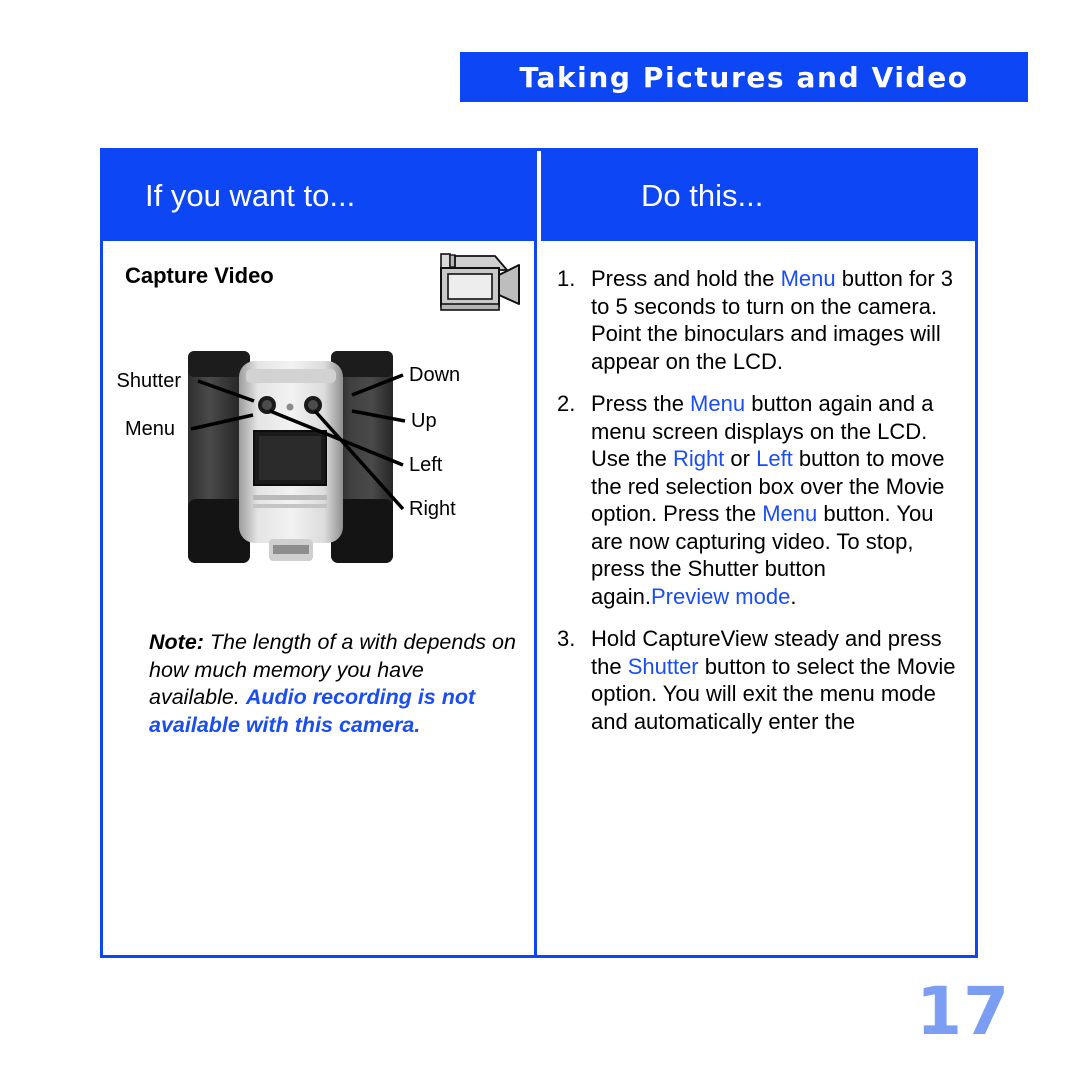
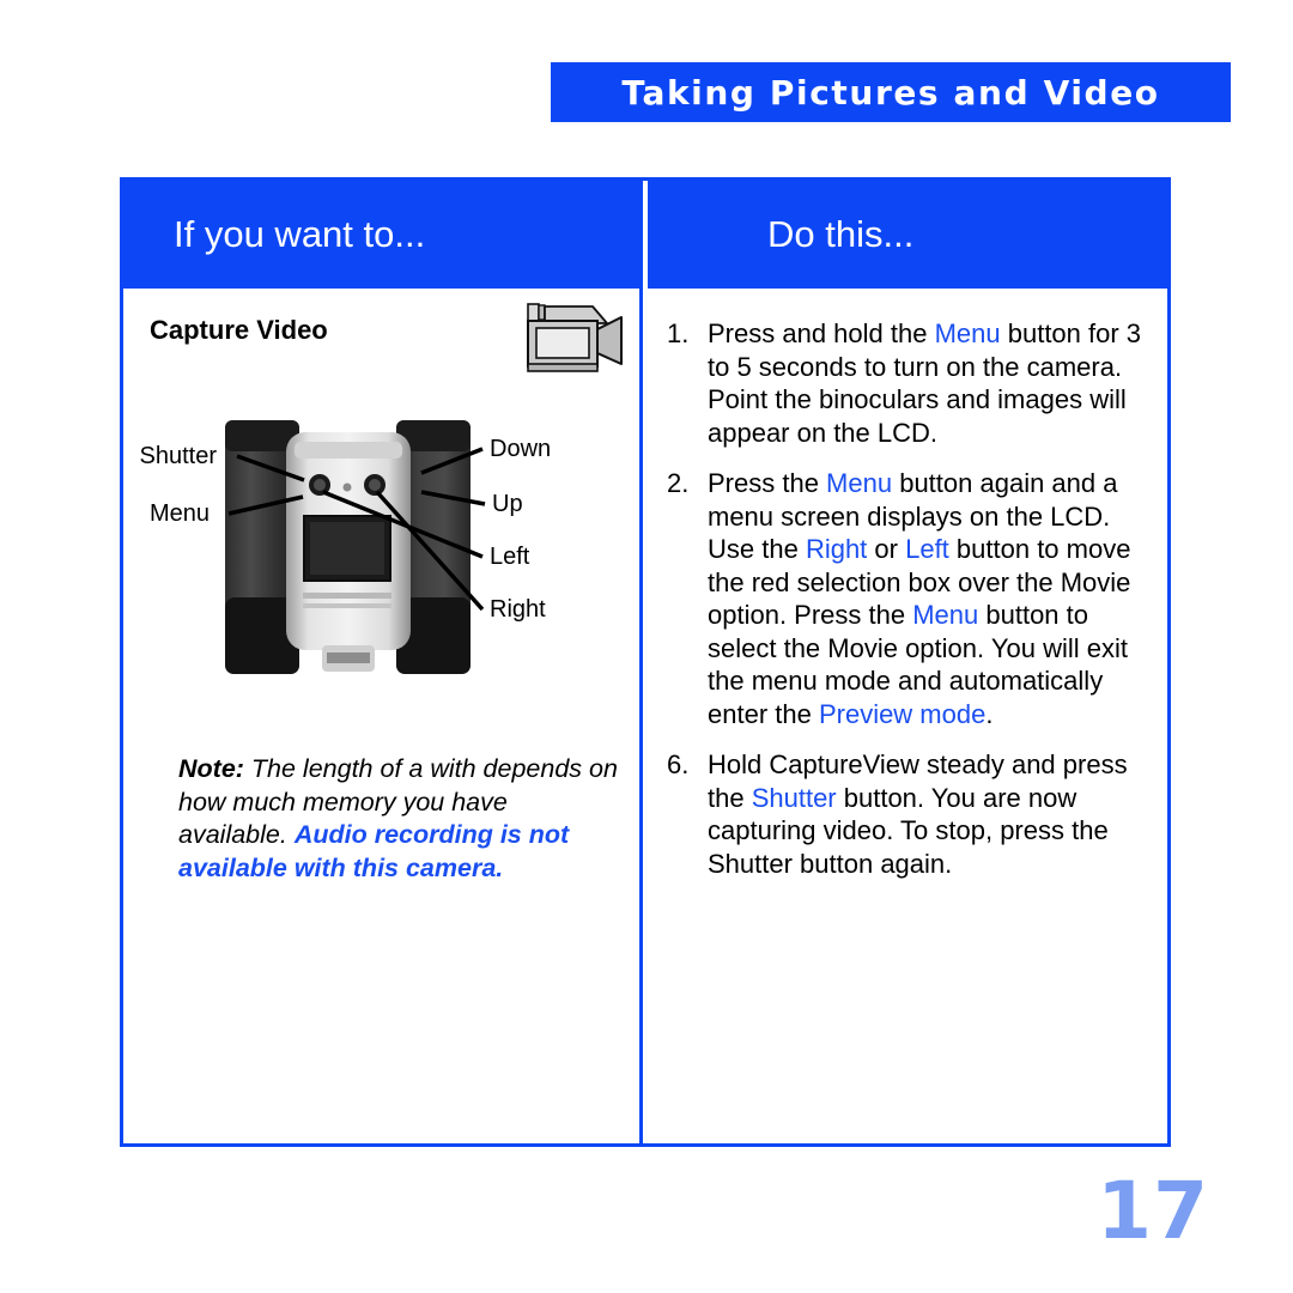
  Taking Pictures and Video
  If you want to...
  Do this...
  Capture Video
  Shutter
  Menu
  Down
  Up
  Left
  Right
  Note: The length of a with depends on how much memory you have available. Audio recording is not available with this camera.
  1.
  Press and hold the Menu button for 3 to 5 seconds to turn on the camera. Point the binoculars and images will appear on the LCD.
  2.
- Press the Menu button again and a menu screen displays on the LCD. Use the Right or Left button to move the red selection box over the Movie option. Press the Menu button. You are now capturing video. To stop, press the Shutter button again.Preview mode.
+ Press the Menu button again and a menu screen displays on the LCD. Use the Right or Left button to move the red selection box over the Movie option. Press the Menu button to select the Movie option. You will exit the menu mode and automatically enter the Preview mode.
- 3.
+ 6.
- Hold CaptureView steady and press the Shutter button to select the Movie option. You will exit the menu mode and automatically enter the
+ Hold CaptureView steady and press the Shutter button. You are now capturing video. To stop, press the Shutter button again.
  17
